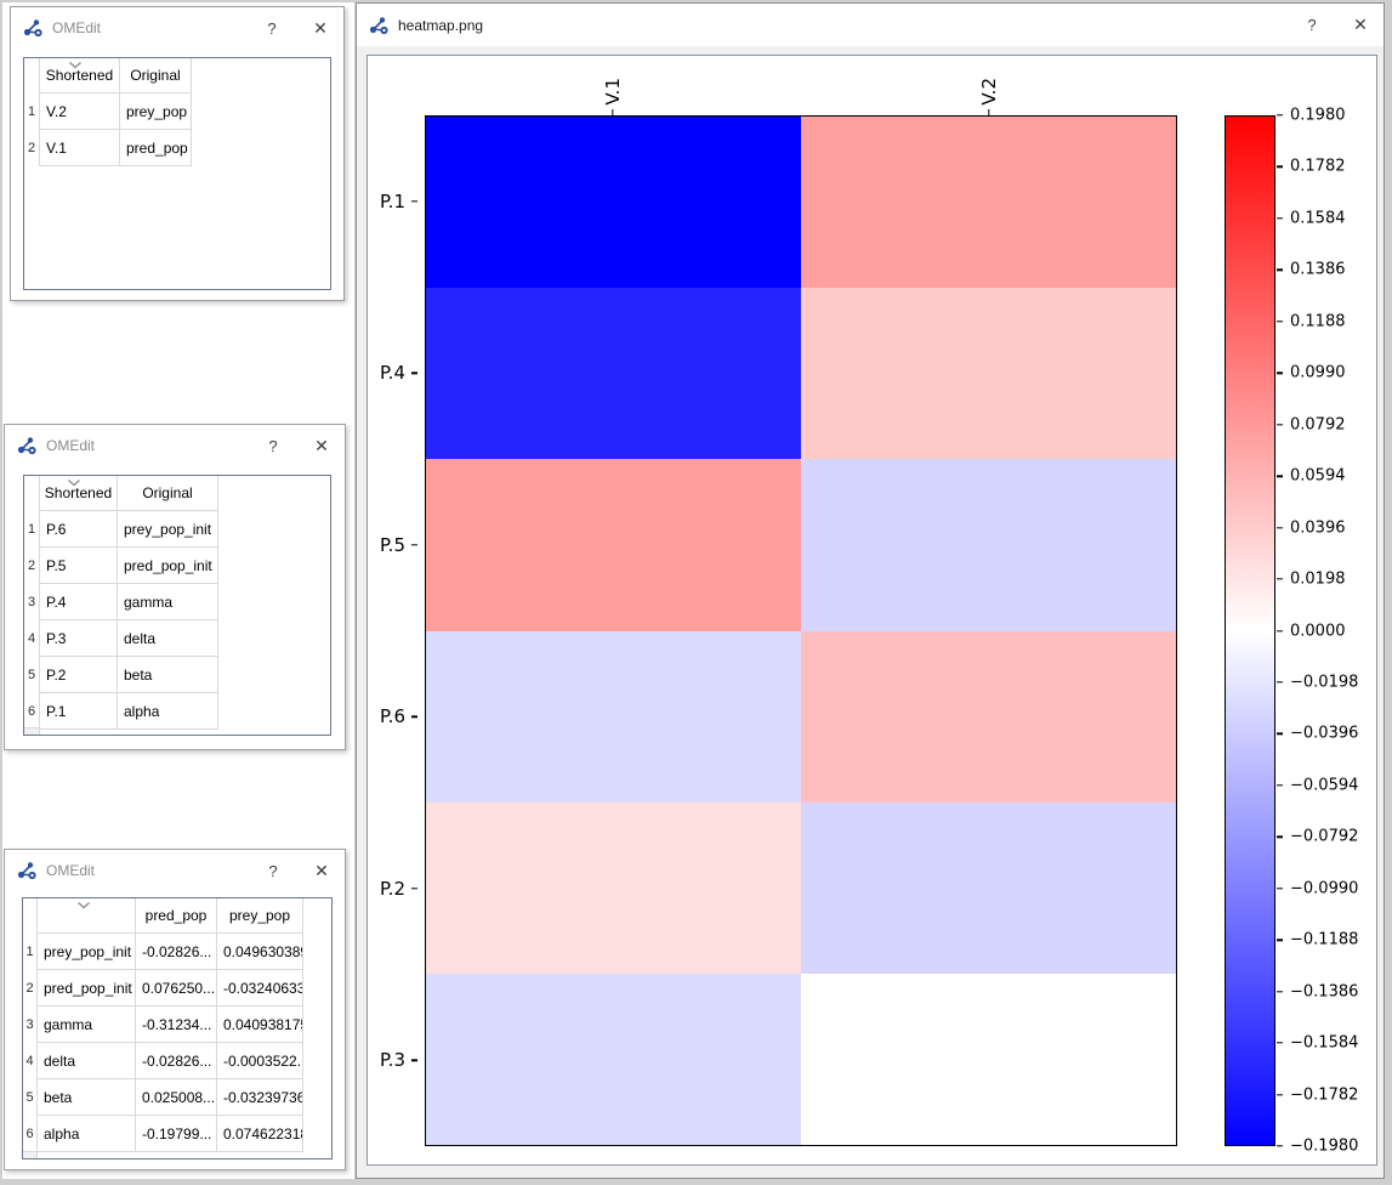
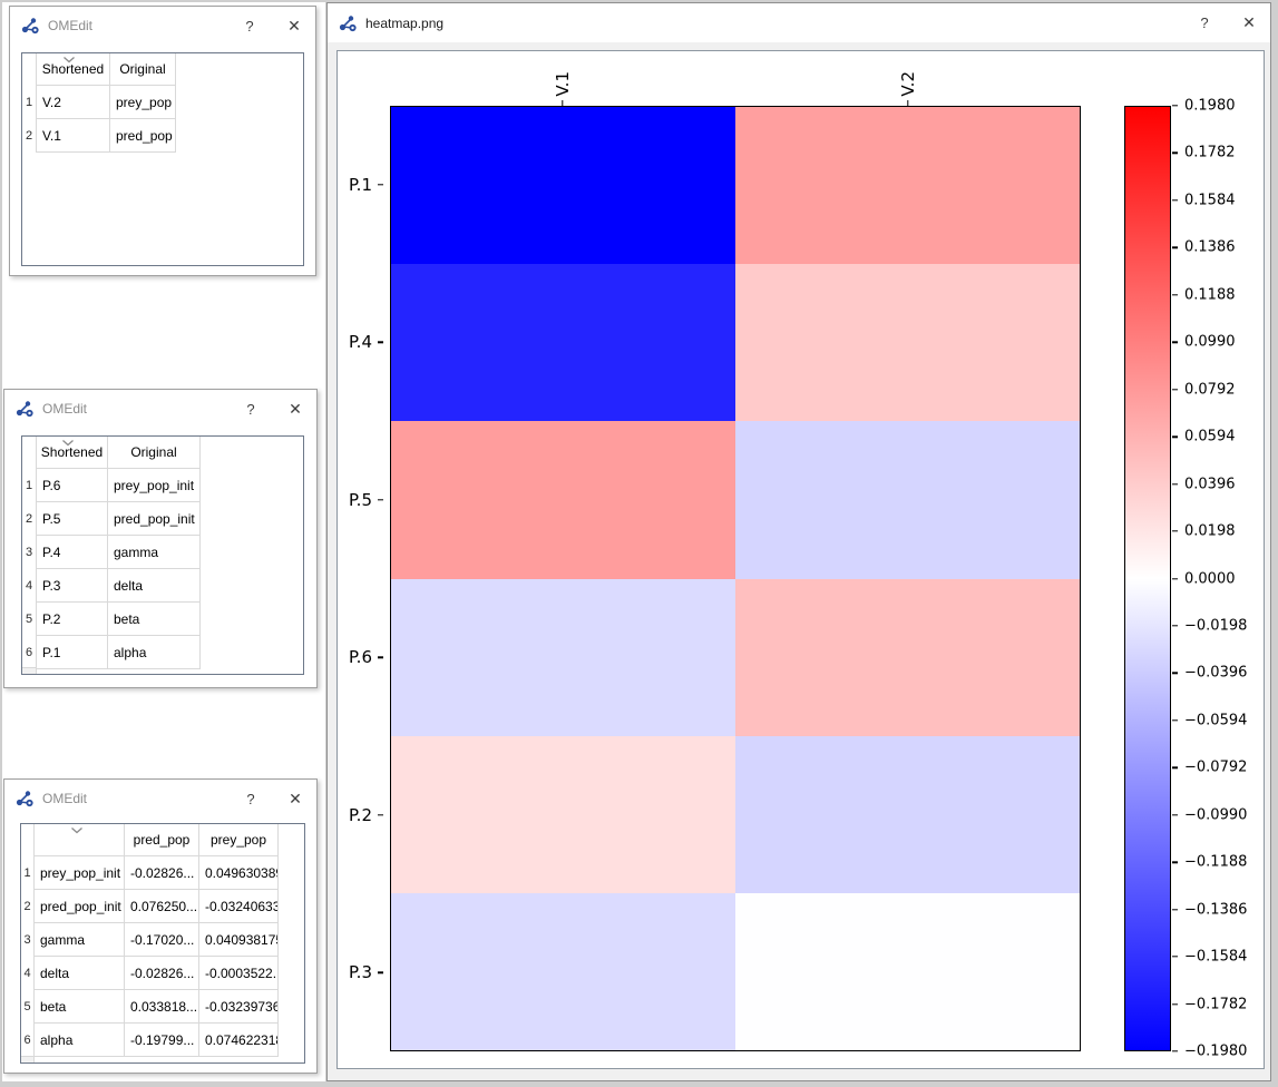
  OMEdit
  ?
  ✕
  Shortened
  Original
  1
  V.2
  prey_pop
  2
  V.1
  pred_pop
  OMEdit
  ?
  ✕
  Shortened
  Original
  1
  P.6
  prey_pop_init
  2
  P.5
  pred_pop_init
  3
  P.4
  gamma
  4
  P.3
  delta
  5
  P.2
  beta
  6
  P.1
  alpha
  OMEdit
  ?
  ✕
  pred_pop
  prey_pop
  1
  prey_pop_init
  -0.02826...
  0.04963038
  2
  pred_pop_init
  0.076250...
  -0.03240633
  3
  gamma
- -0.31234...
+ -0.17020...
  0.04093817
  4
  delta
  -0.02826...
  -0.0003522..
  5
  beta
- 0.025008...
+ 0.033818...
  -0.03239736
  6
  alpha
  -0.19799...
  0.07462231
  heatmap.png
  ?
  ✕
  P.1
  P.4
  P.5
  P.6
  P.2
  P.3
  0.1980
  0.1782
  0.1584
  0.1386
  0.1188
  0.0990
  0.0792
  0.0594
  0.0396
  0.0198
  0.0000
  −0.0198
  −0.0396
  −0.0594
  −0.0792
  −0.0990
  −0.1188
  −0.1386
  −0.1584
  −0.1782
  −0.1980
